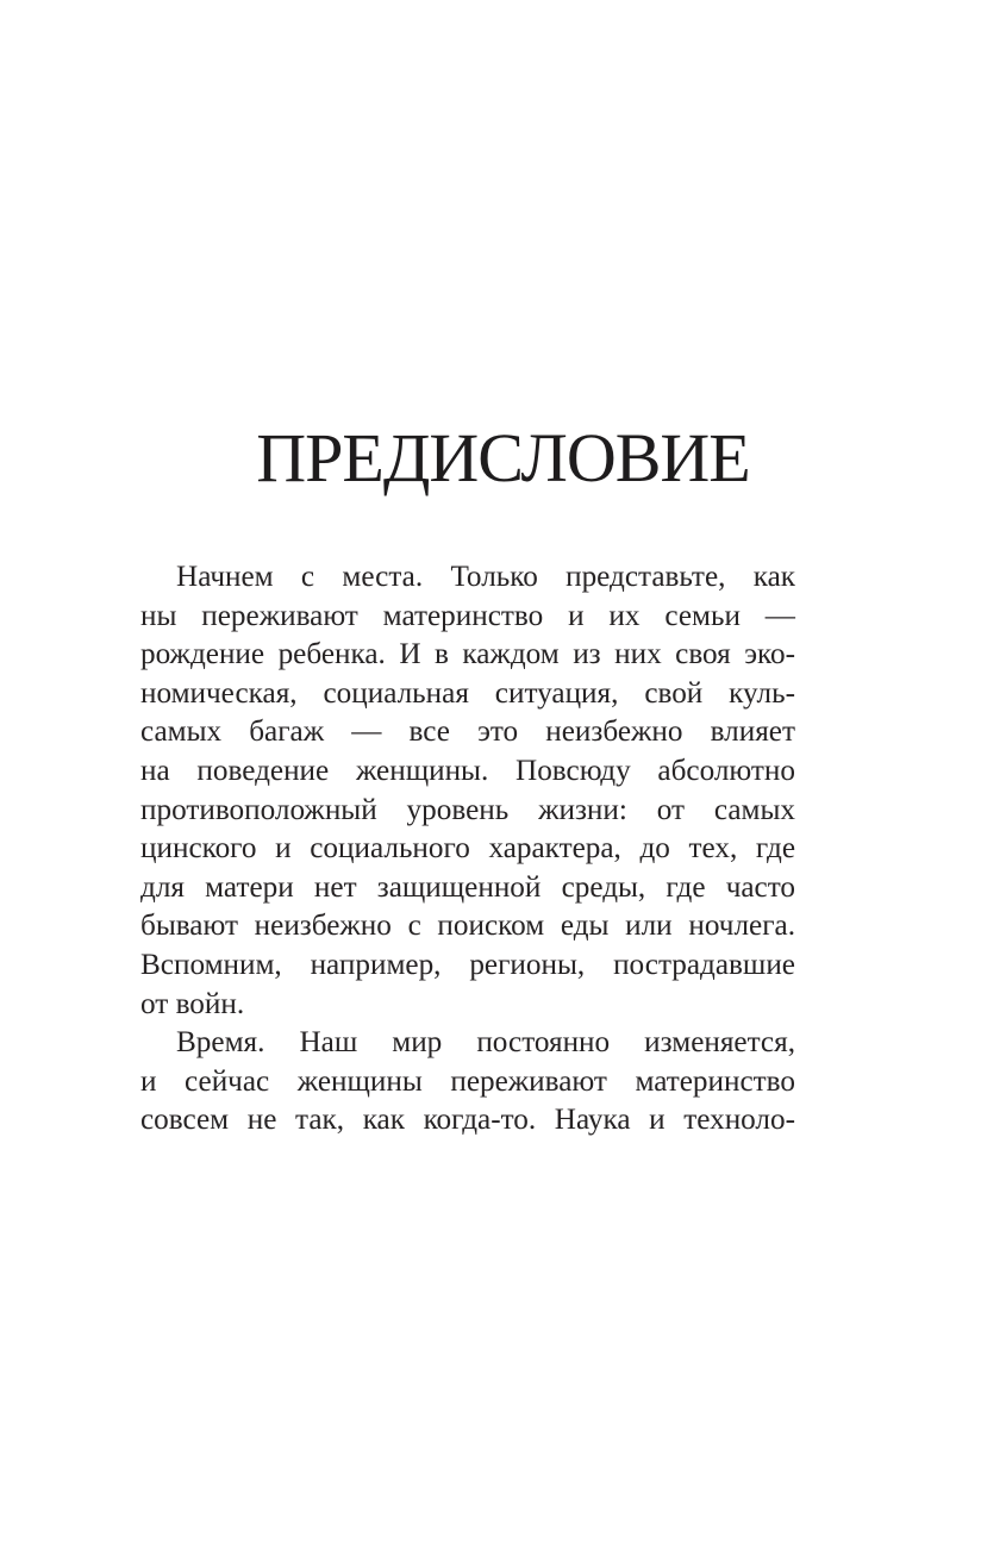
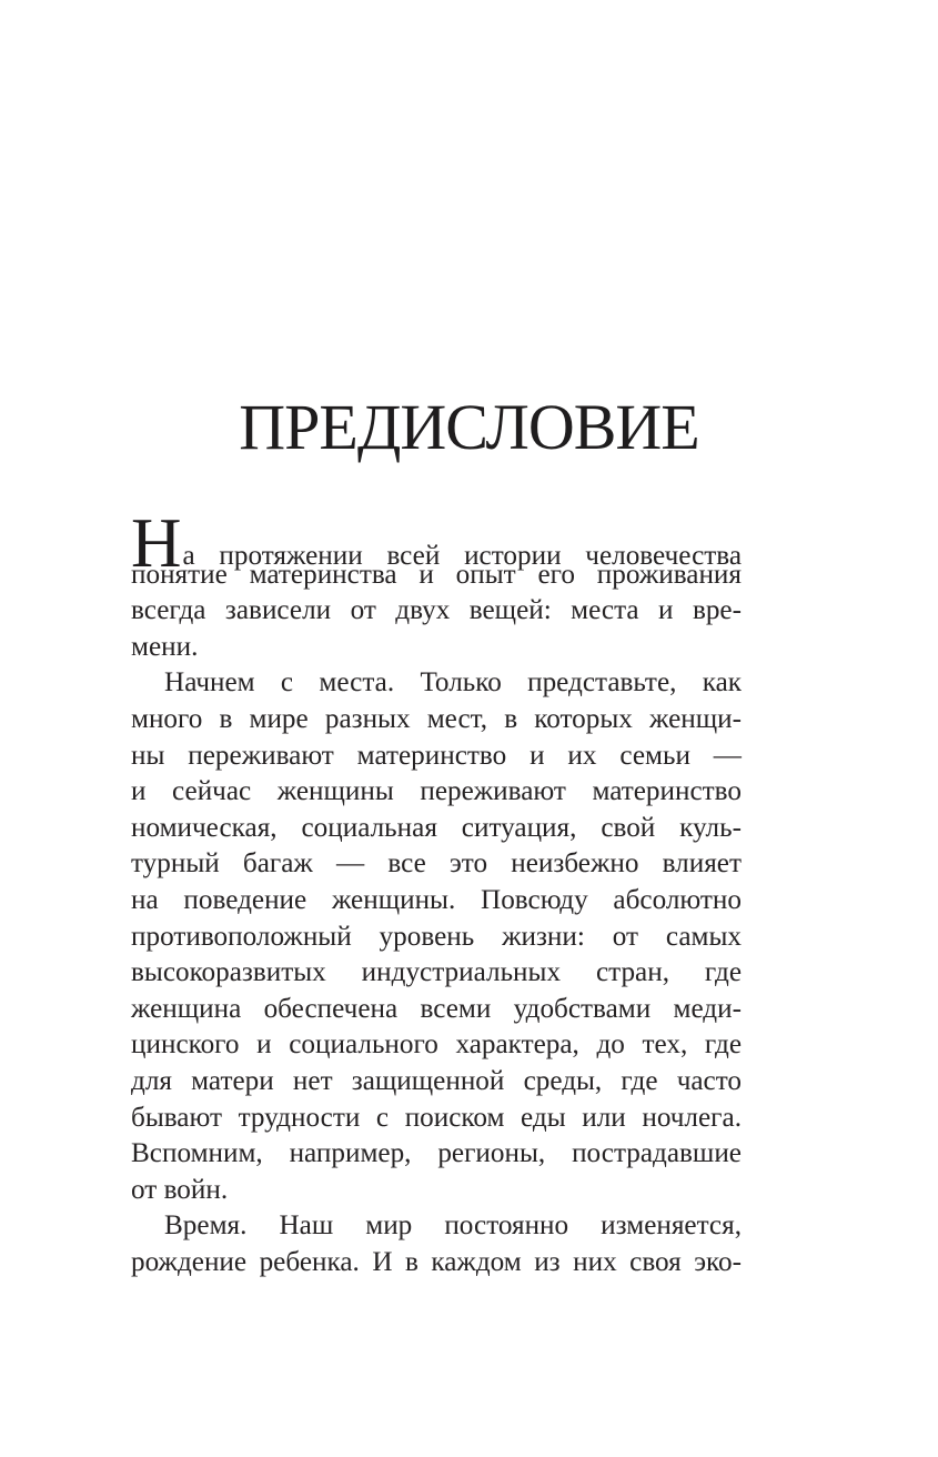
  ПРЕДИСЛОВИЕ
+ На протяжении всей истории человечества
+ понятие материнства и опыт его проживания
+ всегда зависели от двух вещей: места и вре-
+ мени.
  Начнем с места. Только представьте, как
+ много в мире разных мест, в которых женщи-
  ны переживают материнство и их семьи —
- рождение ребенка. И в каждом из них своя эко-
+ и сейчас женщины переживают материнство
  номическая, социальная ситуация, свой куль-
- самых багаж — все это неизбежно влияет
+ турный багаж — все это неизбежно влияет
  на поведение женщины. Повсюду абсолютно
  противоположный уровень жизни: от самых
+ высокоразвитых индустриальных стран, где
+ женщина обеспечена всеми удобствами меди-
  цинского и социального характера, до тех, где
  для матери нет защищенной среды, где часто
- бывают неизбежно с поиском еды или ночлега.
+ бывают трудности с поиском еды или ночлега.
  Вспомним, например, регионы, пострадавшие
  от войн.
  Время. Наш мир постоянно изменяется,
- и сейчас женщины переживают материнство
+ рождение ребенка. И в каждом из них своя эко-
- совсем не так, как когда-то. Наука и техноло-
